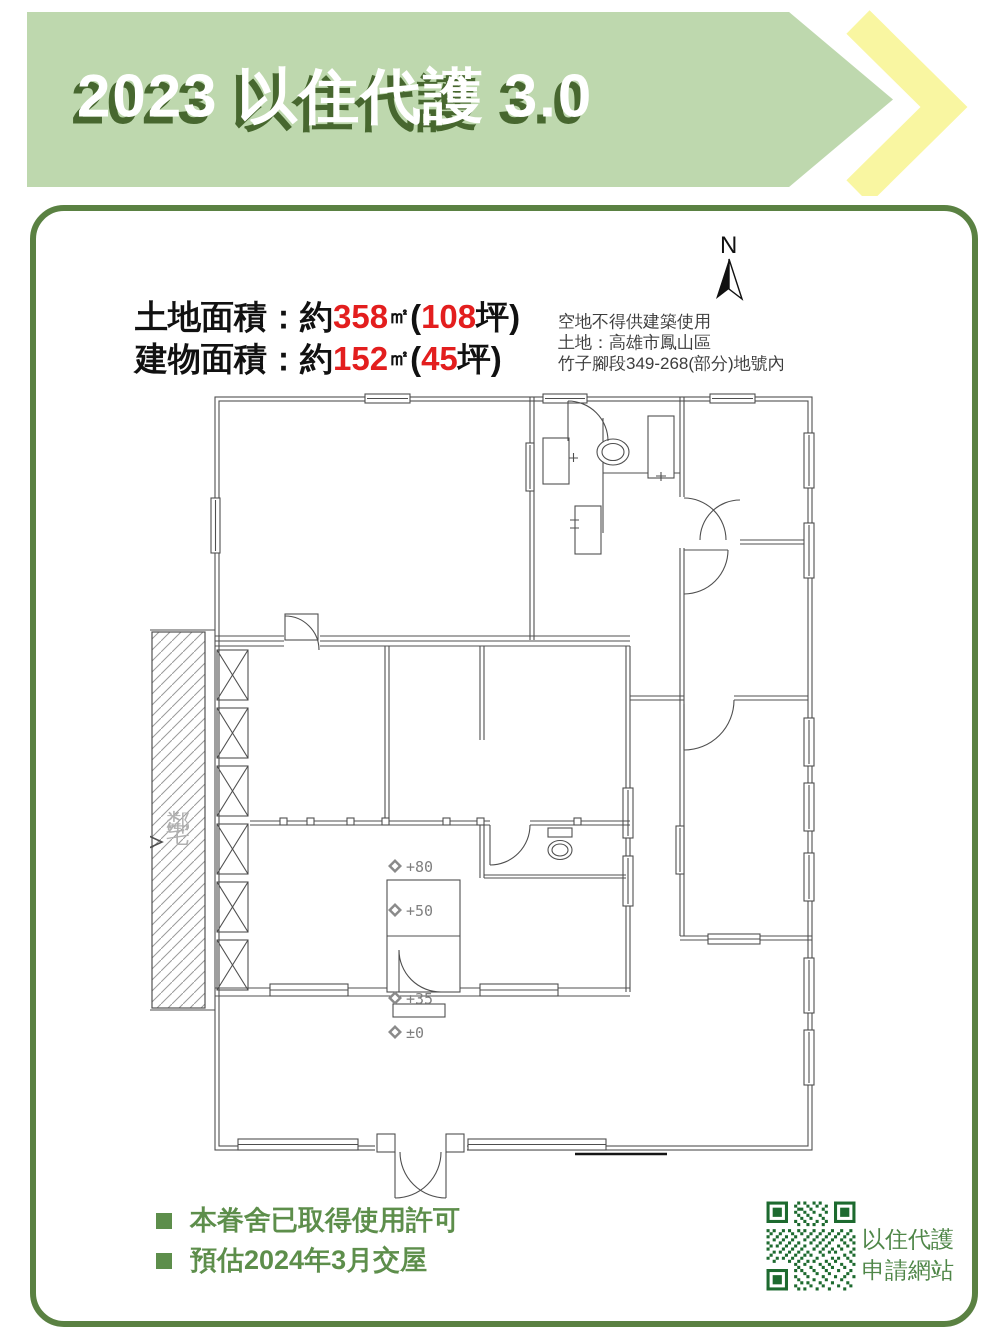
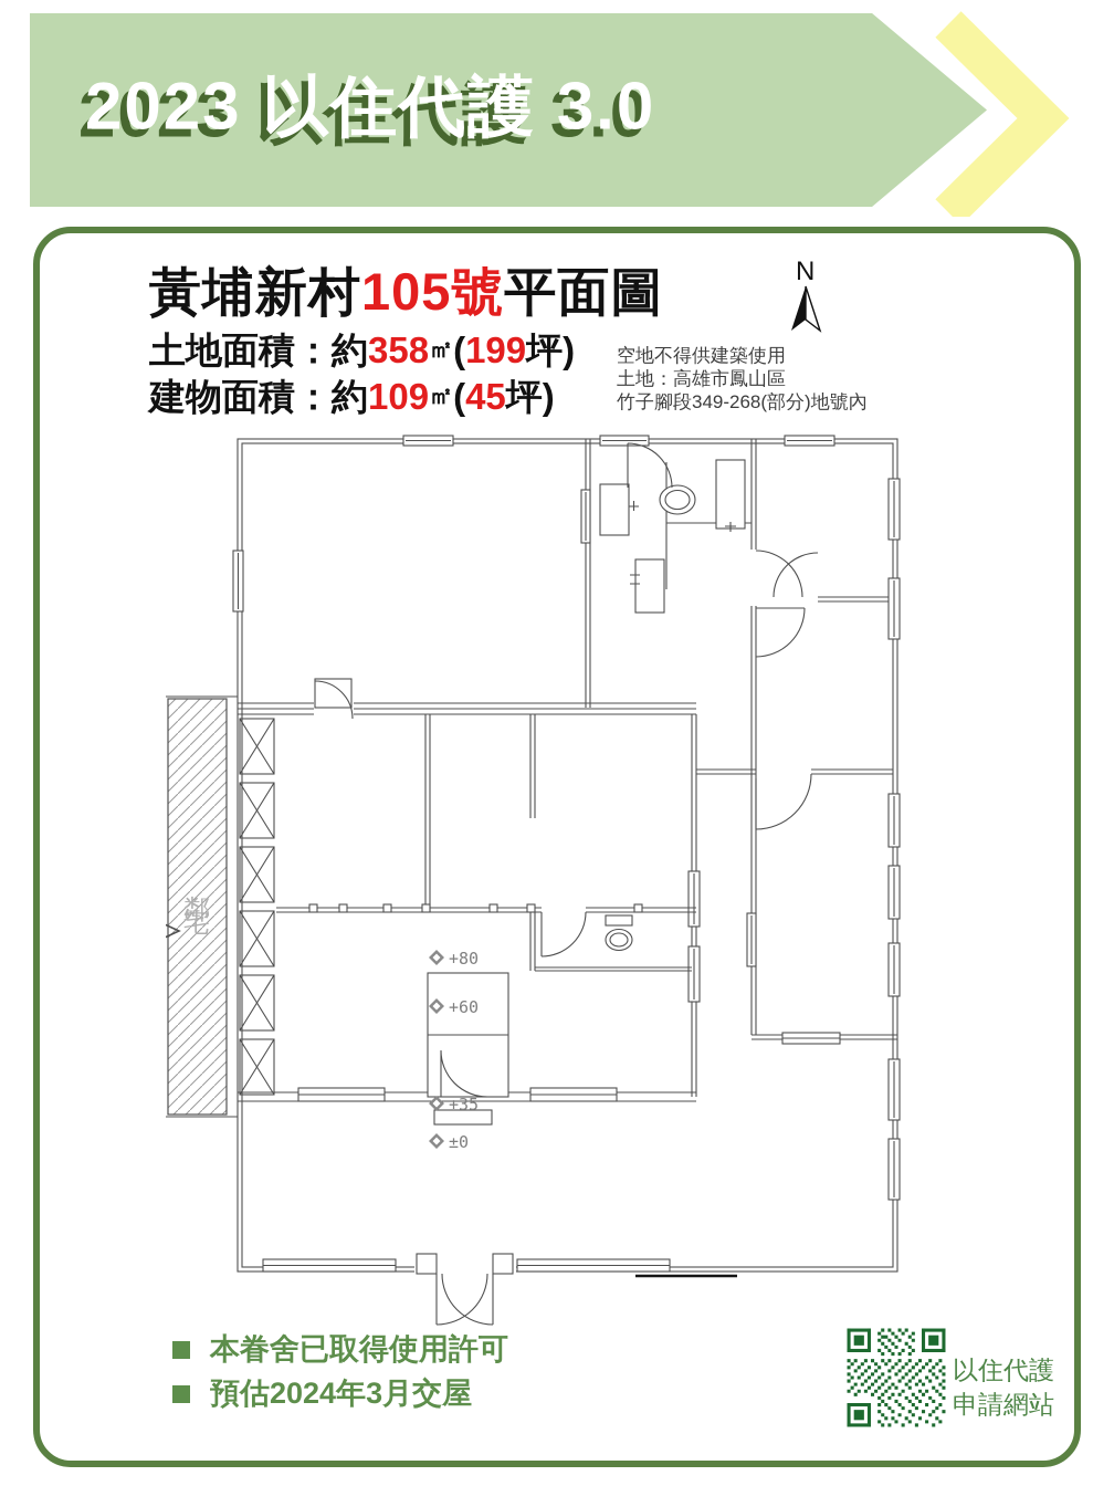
  2023 以住代護 3.0
+ 黃埔新村105號平面圖
- 土地面積：約358㎡(108坪)
+ 土地面積：約358㎡(199坪)
- 建物面積：約152㎡(45坪)
+ 建物面積：約109㎡(45坪)
  空地不得供建築使用
  土地：高雄市鳳山區
  竹子腳段349-268(部分)地號內
  N
  +80
- +50
+ +60
  +35
  ±0
  本眷舍已取得使用許可
  預估2024年3月交屋
  以住代護
  申請網站
